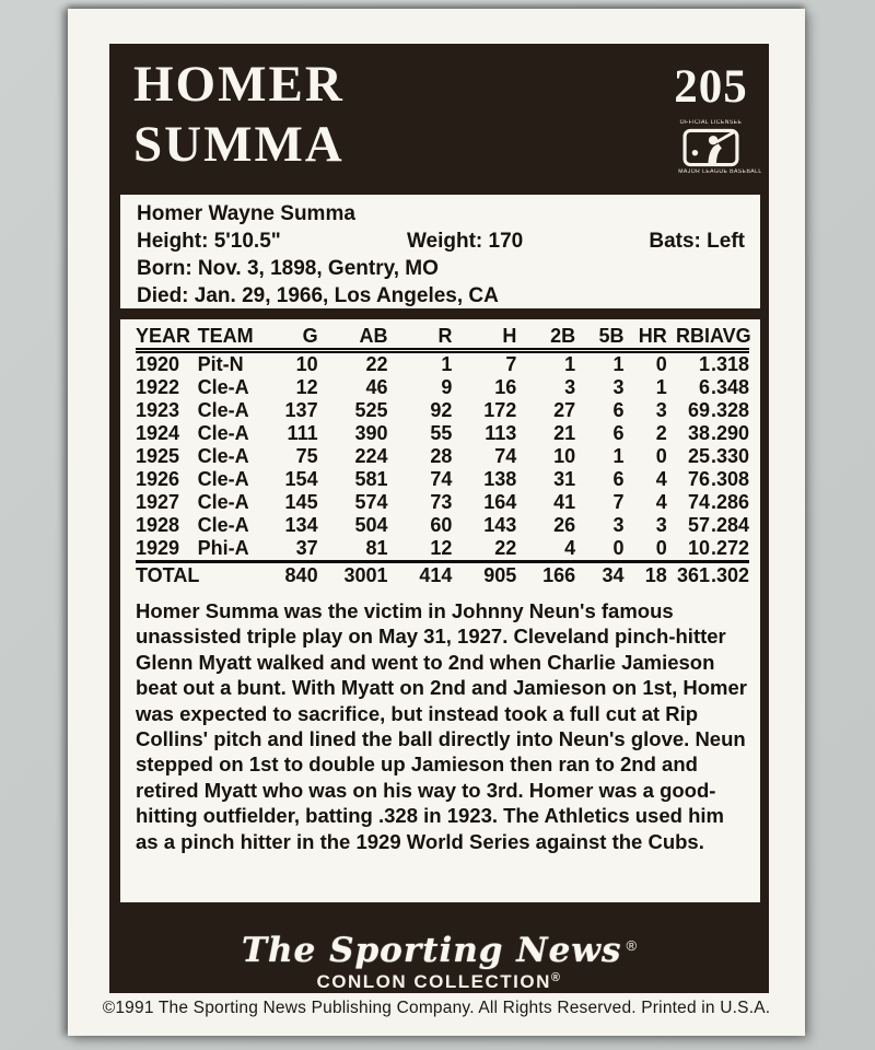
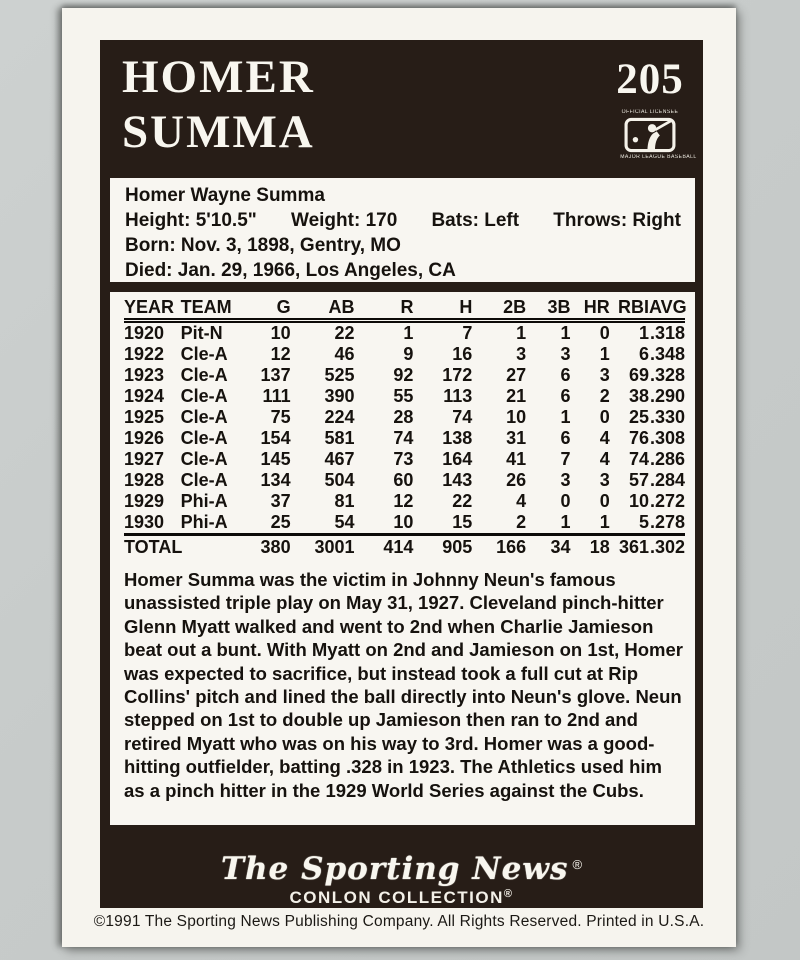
  HOMER
  SUMMA
  205
  Homer Wayne Summa
  Height: 5'10.5"
  Weight: 170
  Bats: Left
+ Throws: Right
  Born: Nov. 3, 1898, Gentry, MO
  Died: Jan. 29, 1966, Los Angeles, CA
- YEAR	TEAM	G	AB	R	H	2B	5B	HR	RBI	AVG
+ YEAR	TEAM	G	AB	R	H	2B	3B	HR	RBI	AVG
  1920	Pit-N	10	22	1	7	1	1	0	1	.318
  1922	Cle-A	12	46	9	16	3	3	1	6	.348
  1923	Cle-A	137	525	92	172	27	6	3	69	.328
  1924	Cle-A	111	390	55	113	21	6	2	38	.290
  1925	Cle-A	75	224	28	74	10	1	0	25	.330
  1926	Cle-A	154	581	74	138	31	6	4	76	.308
- 1927	Cle-A	145	574	73	164	41	7	4	74	.286
+ 1927	Cle-A	145	467	73	164	41	7	4	74	.286
  1928	Cle-A	134	504	60	143	26	3	3	57	.284
  1929	Phi-A	37	81	12	22	4	0	0	10	.272
+ 1930	Phi-A	25	54	10	15	2	1	1	5	.278
- TOTAL	840	3001	414	905	166	34	18	361	.302
+ TOTAL	380	3001	414	905	166	34	18	361	.302
  Homer Summa was the victim in Johnny Neun's famous unassisted triple play on May 31, 1927. Cleveland pinch-hitter Glenn Myatt walked and went to 2nd when Charlie Jamieson beat out a bunt. With Myatt on 2nd and Jamieson on 1st, Homer was expected to sacrifice, but instead took a full cut at Rip Collins' pitch and lined the ball directly into Neun's glove. Neun stepped on 1st to double up Jamieson then ran to 2nd and retired Myatt who was on his way to 3rd. Homer was a good-hitting outfielder, batting .328 in 1923. The Athletics used him as a pinch hitter in the 1929 World Series against the Cubs.
  The Sporting News ®
  CONLON COLLECTION®
  ©1991 The Sporting News Publishing Company. All Rights Reserved. Printed in U.S.A.
